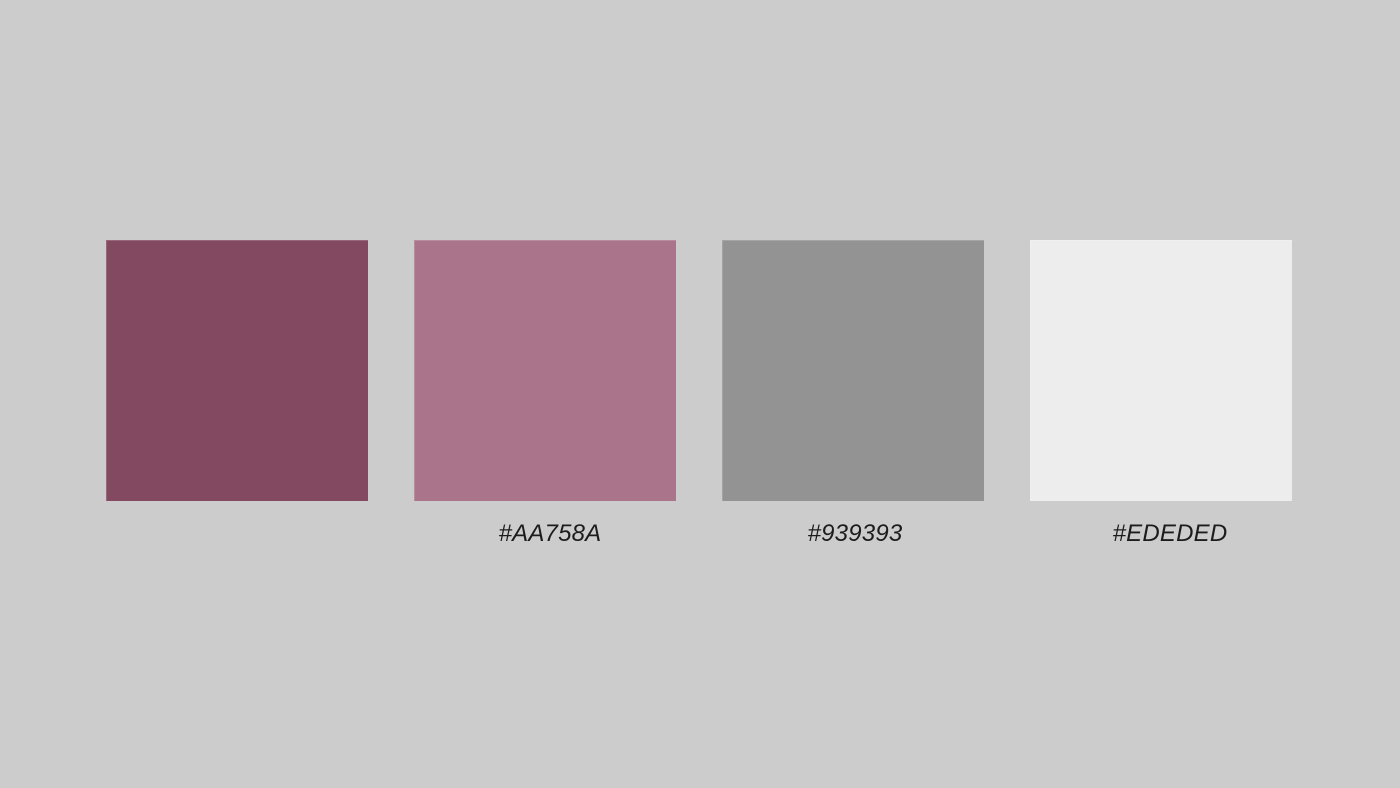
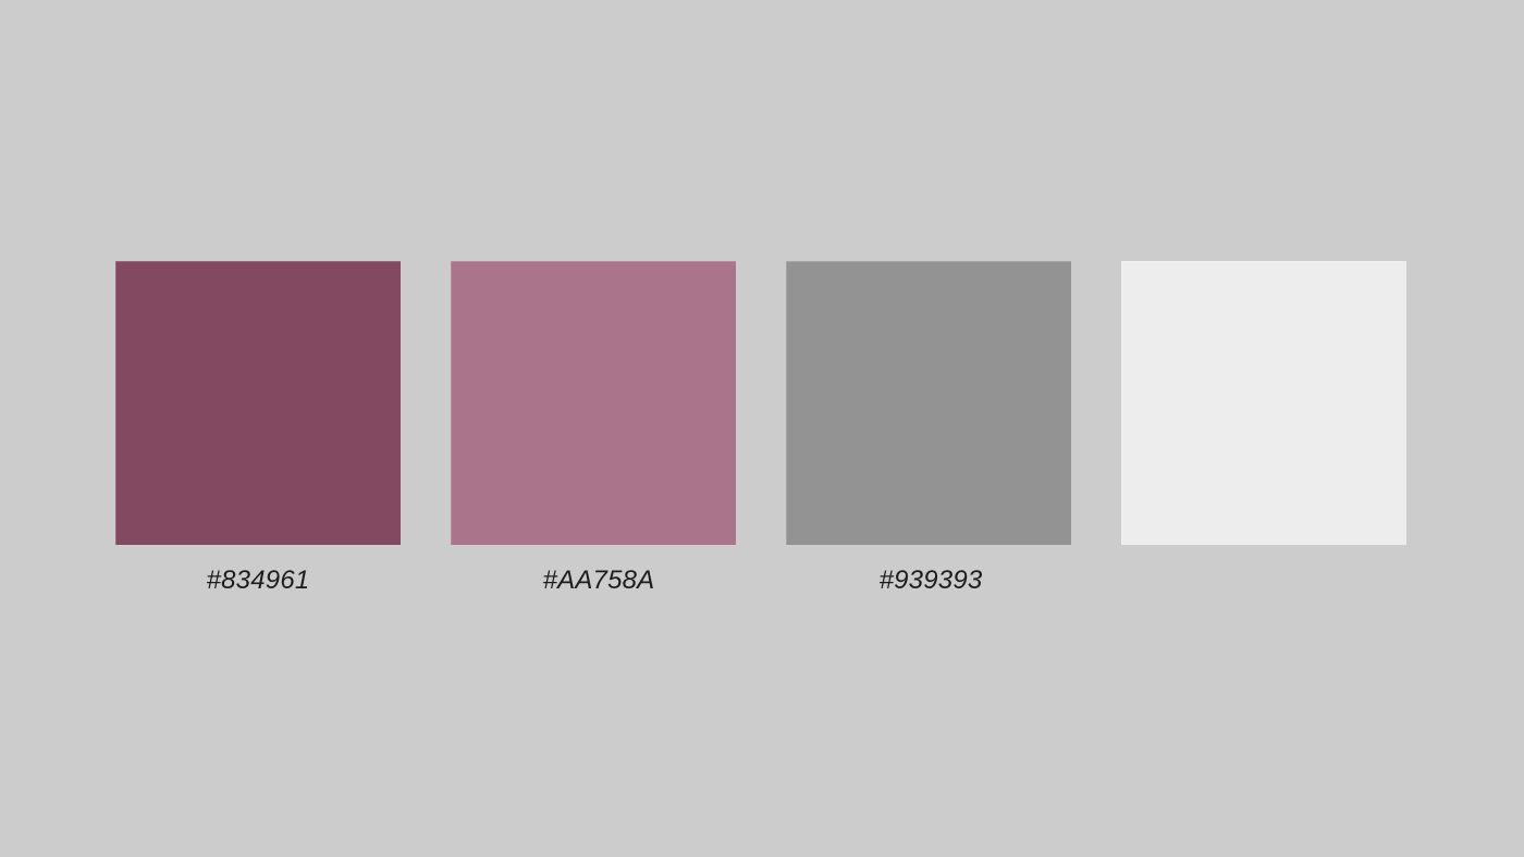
+ #834961
  #AA758A
  #939393
- #EDEDED
